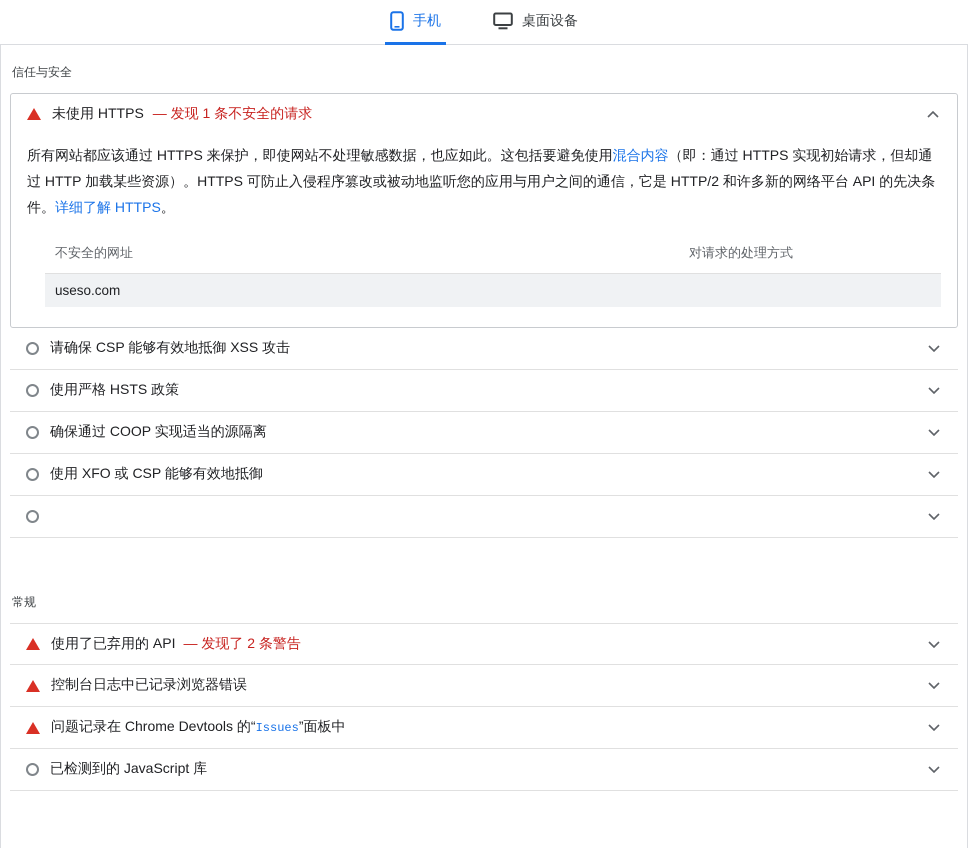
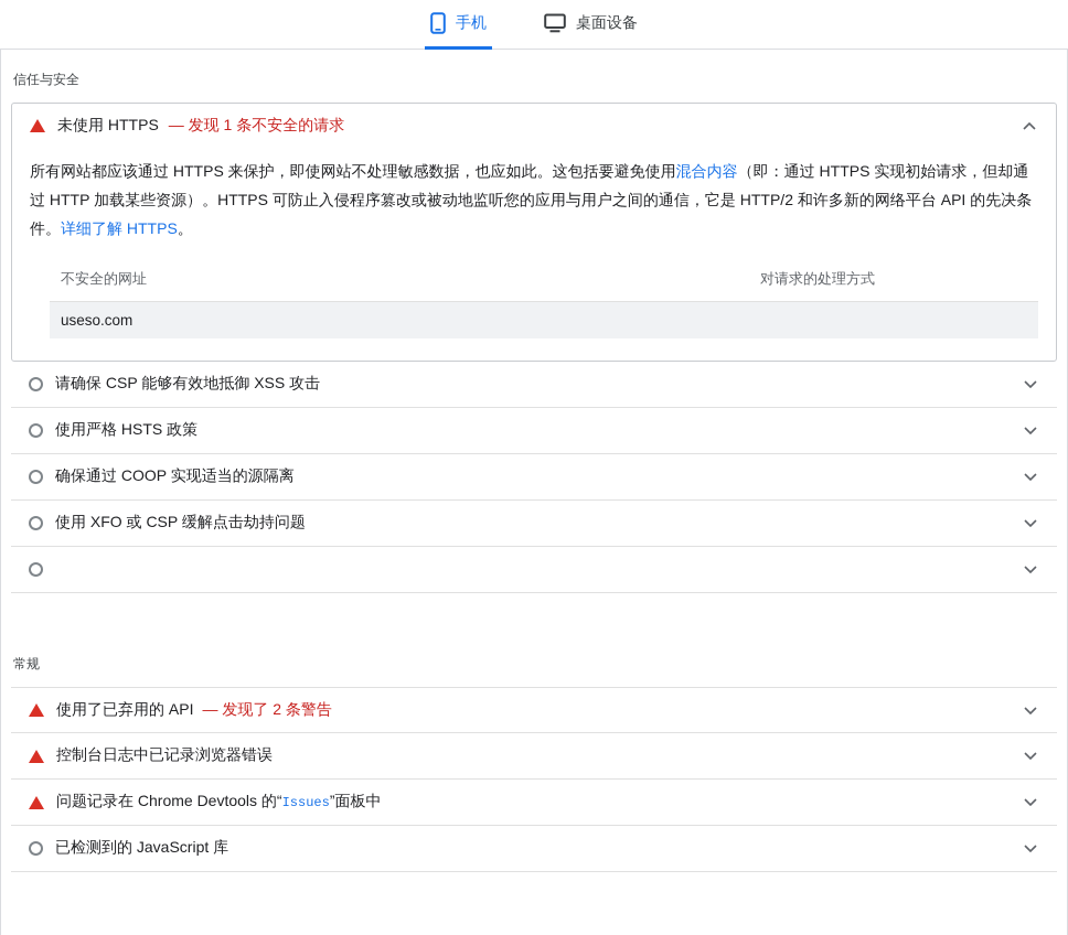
  手机
  桌面设备
  信任与安全
  未使用 HTTPS
  — 发现 1 条不安全的请求
  所有网站都应该通过 HTTPS 来保护，即使网站不处理敏感数据，也应如此。这包括要避免使用混合内容（即：通过 HTTPS 实现初始请求，但却通过 HTTP 加载某些资源）。HTTPS 可防止入侵程序篡改或被动地监听您的应用与用户之间的通信，它是 HTTP/2 和许多新的网络平台 API 的先决条件。详细了解 HTTPS。
  不安全的网址	对请求的处理方式
  useso.com
  请确保 CSP 能够有效地抵御 XSS 攻击
  使用严格 HSTS 政策
  确保通过 COOP 实现适当的源隔离
- 使用 XFO 或 CSP 能够有效地抵御
+ 使用 XFO 或 CSP 缓解点击劫持问题
  常规
  使用了已弃用的 API
  — 发现了 2 条警告
  控制台日志中已记录浏览器错误
  问题记录在 Chrome Devtools 的“Issues”面板中
  已检测到的 JavaScript 库
